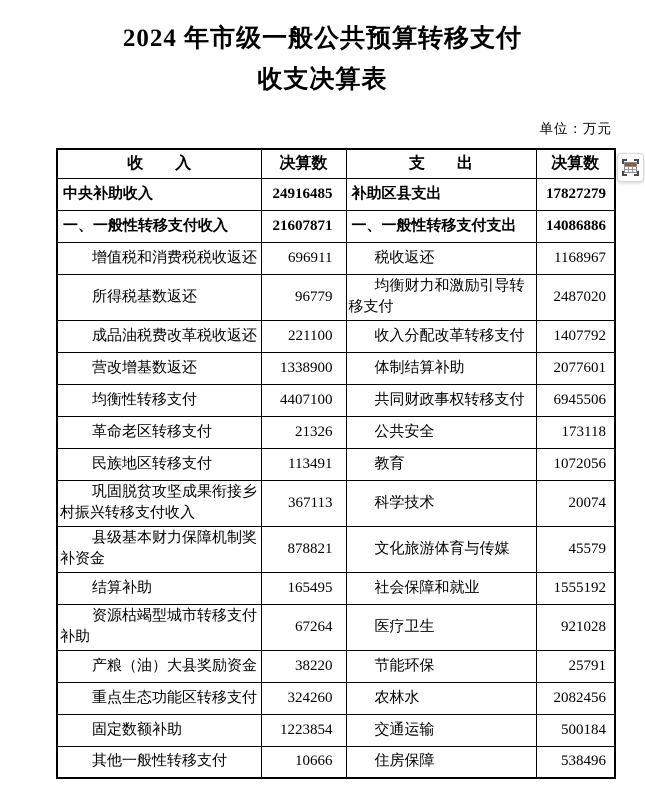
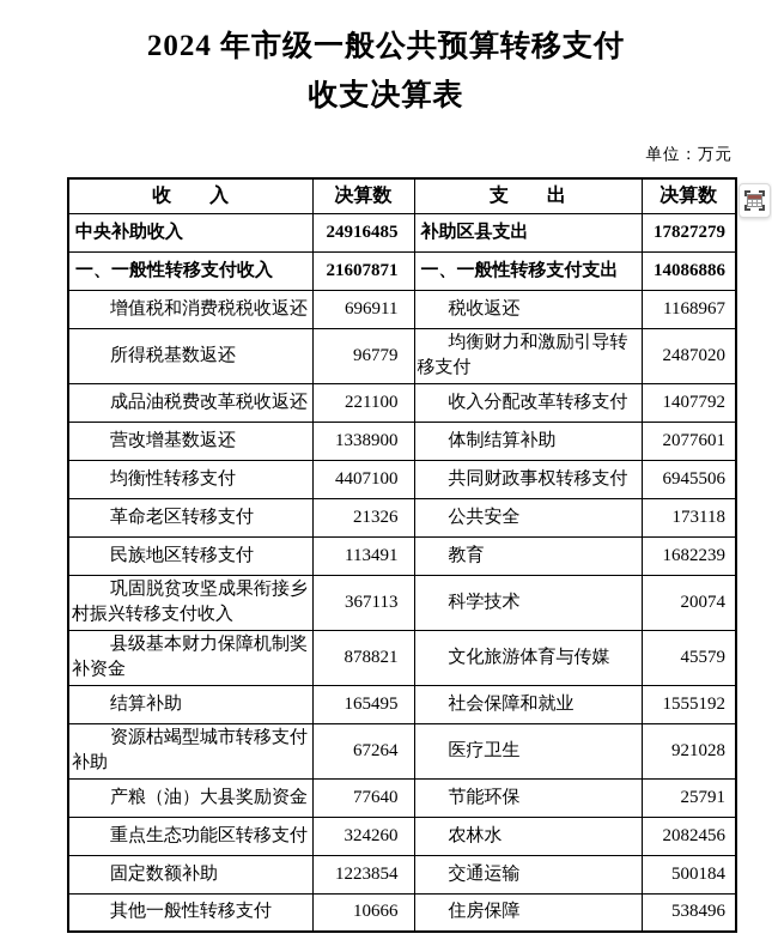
  2024 年市级一般公共预算转移支付
  收支决算表
  单位：万元
  收 入	决算数	支 出	决算数
  中央补助收入	24916485	补助区县支出	17827279
  一、一般性转移支付收入	21607871	一、一般性转移支付支出	14086886
  增值税和消费税税收返还	696911	税收返还	1168967
  所得税基数返还	96779	均衡财力和激励引导转移支付	2487020
  成品油税费改革税收返还	221100	收入分配改革转移支付	1407792
  营改增基数返还	1338900	体制结算补助	2077601
  均衡性转移支付	4407100	共同财政事权转移支付	6945506
  革命老区转移支付	21326	公共安全	173118
- 民族地区转移支付	113491	教育	1072056
+ 民族地区转移支付	113491	教育	1682239
  巩固脱贫攻坚成果衔接乡村振兴转移支付收入	367113	科学技术	20074
  县级基本财力保障机制奖补资金	878821	文化旅游体育与传媒	45579
  结算补助	165495	社会保障和就业	1555192
  资源枯竭型城市转移支付补助	67264	医疗卫生	921028
- 产粮（油）大县奖励资金	38220	节能环保	25791
+ 产粮（油）大县奖励资金	77640	节能环保	25791
  重点生态功能区转移支付	324260	农林水	2082456
  固定数额补助	1223854	交通运输	500184
  其他一般性转移支付	10666	住房保障	538496
